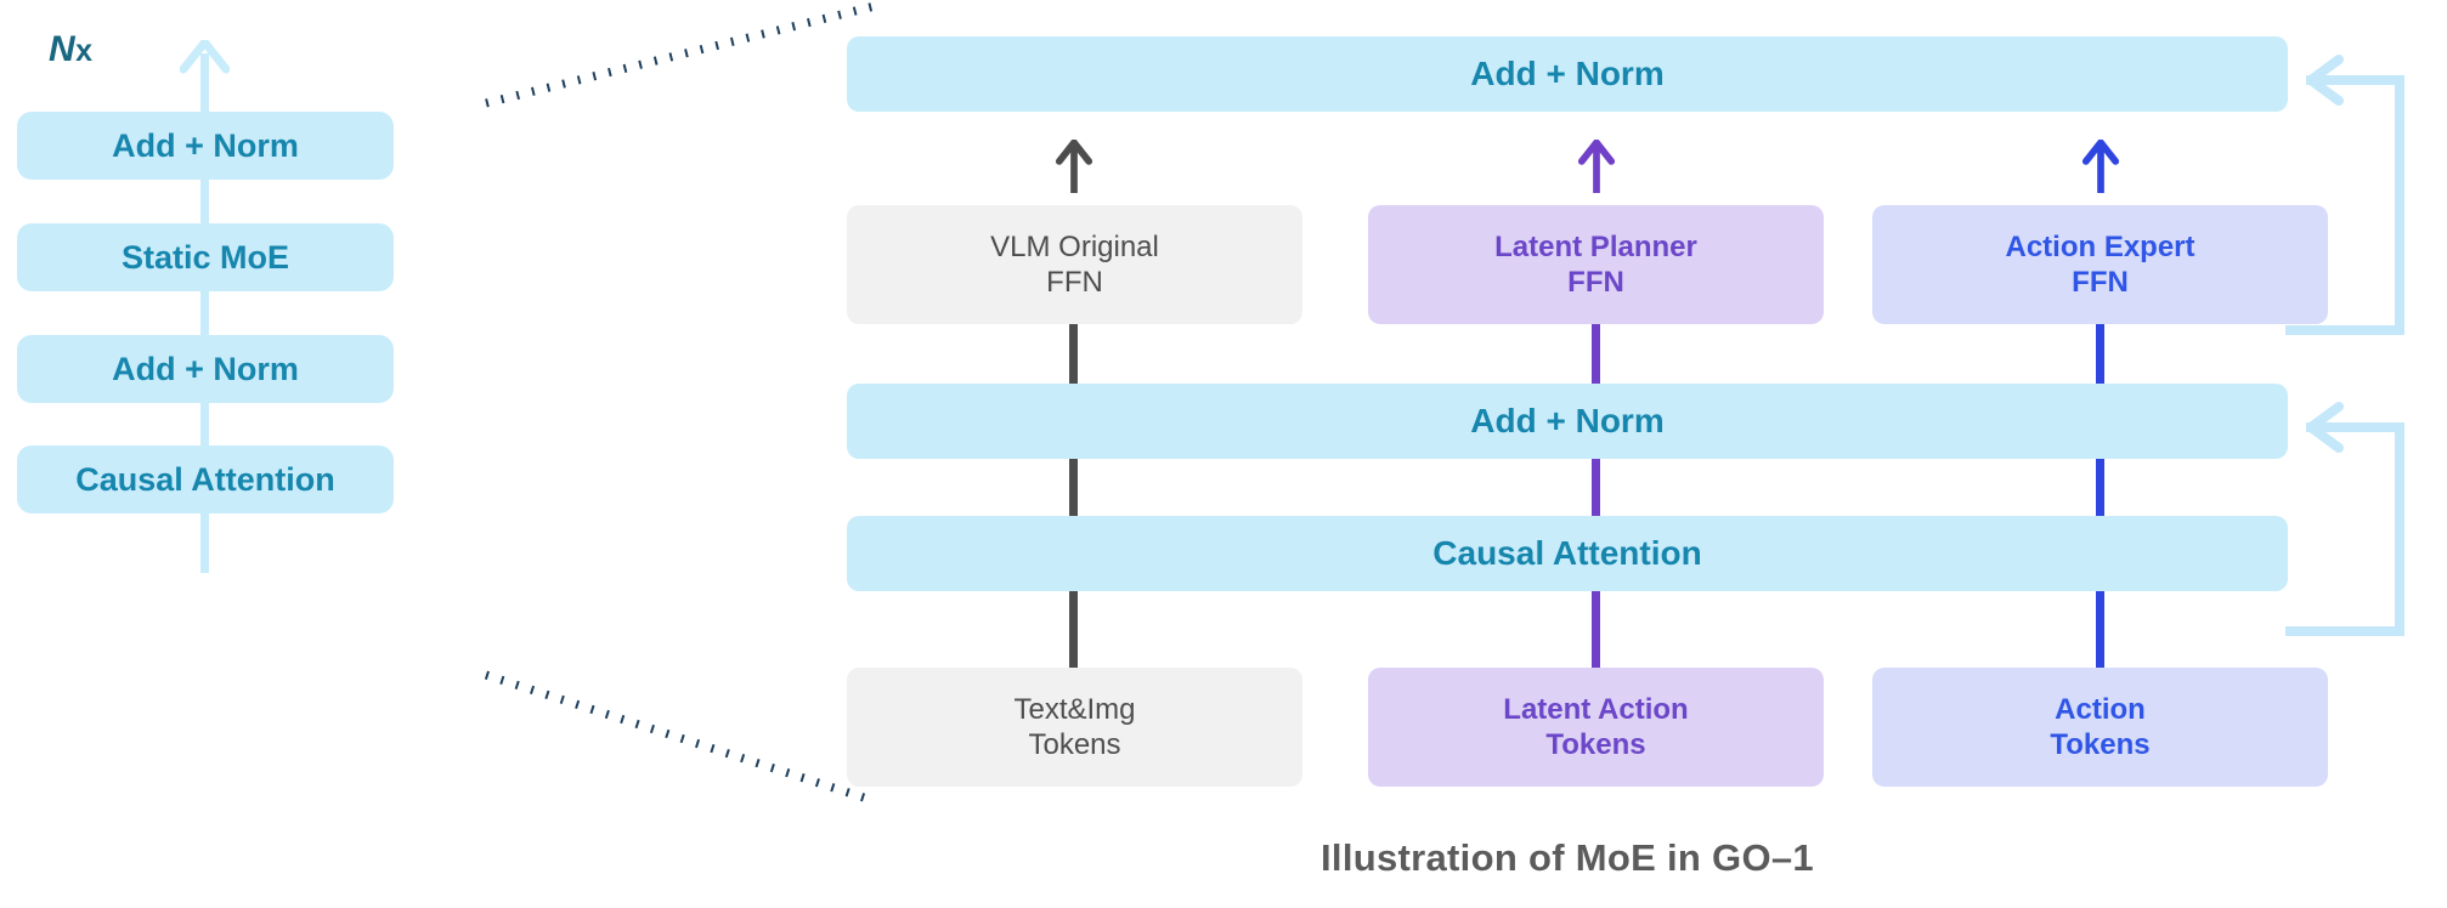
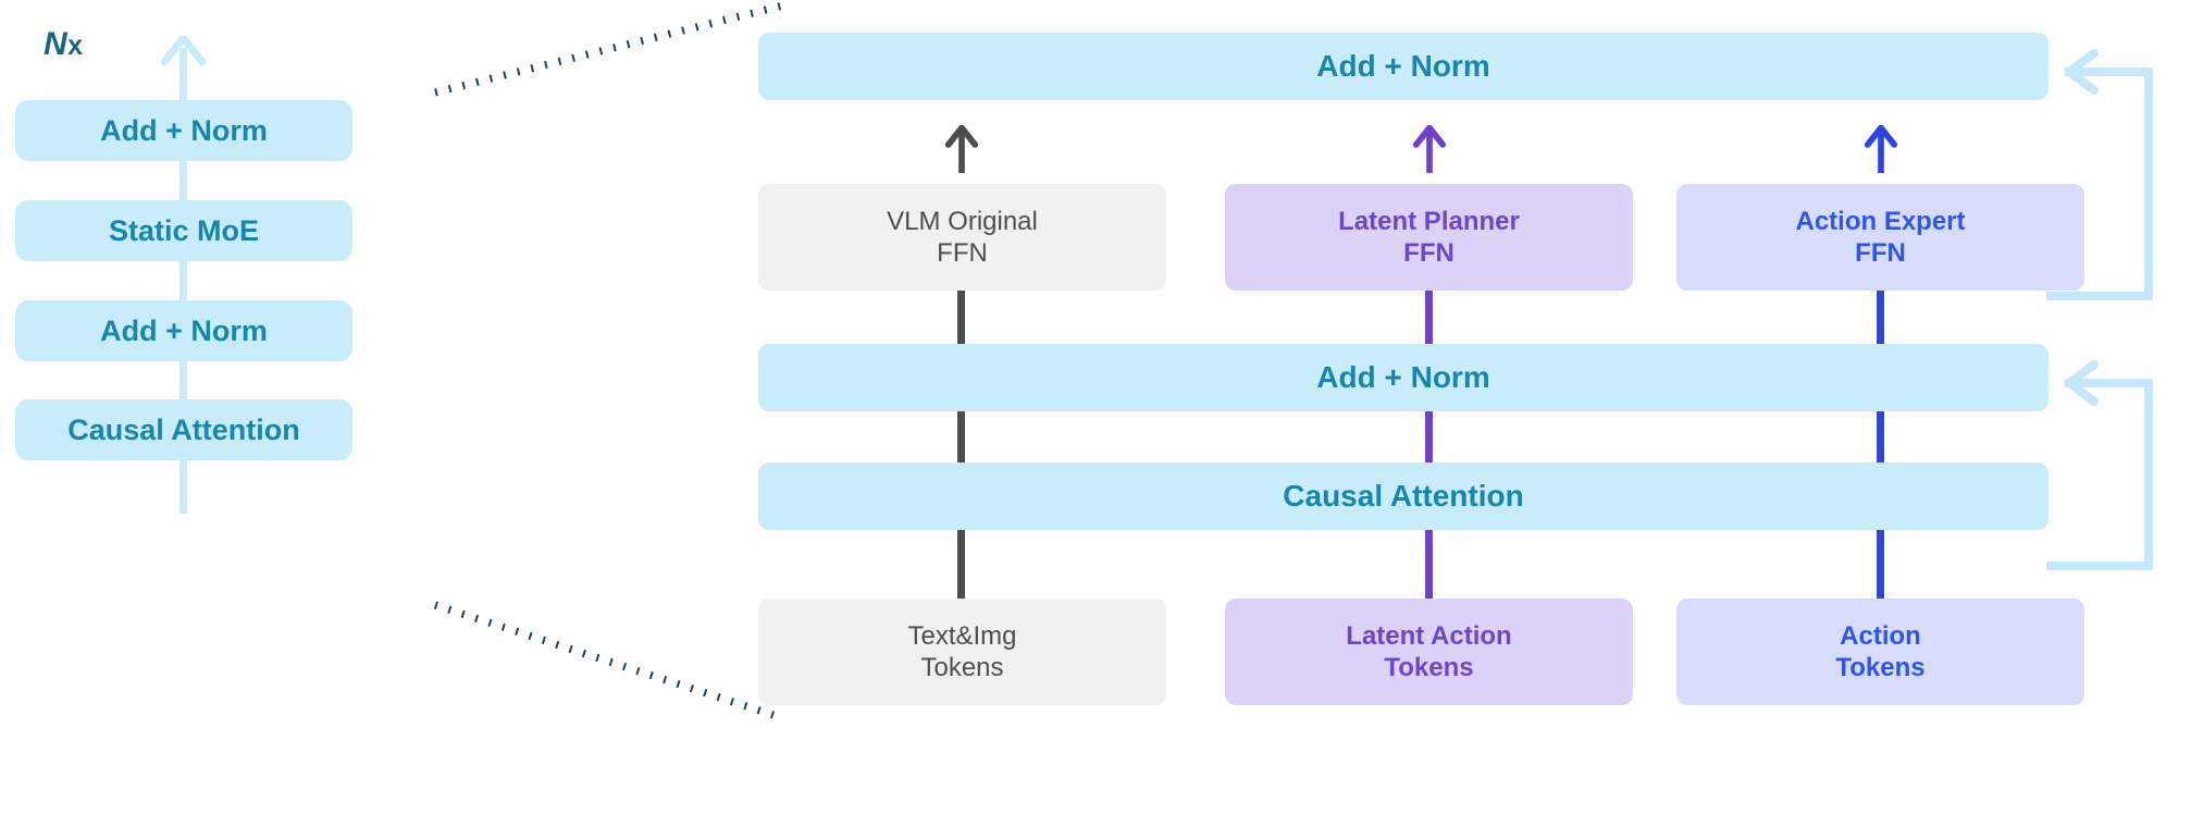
  Nx
  Add + Norm
  Static MoE
  Add + Norm
  Causal Attention
  Add + Norm
  VLM Original
  FFN
  Latent Planner
  FFN
  Action Expert
  FFN
  Add + Norm
  Causal Attention
  Text&Img
  Tokens
  Latent Action
  Tokens
  Action
  Tokens
- Illustration of MoE in GO–1
